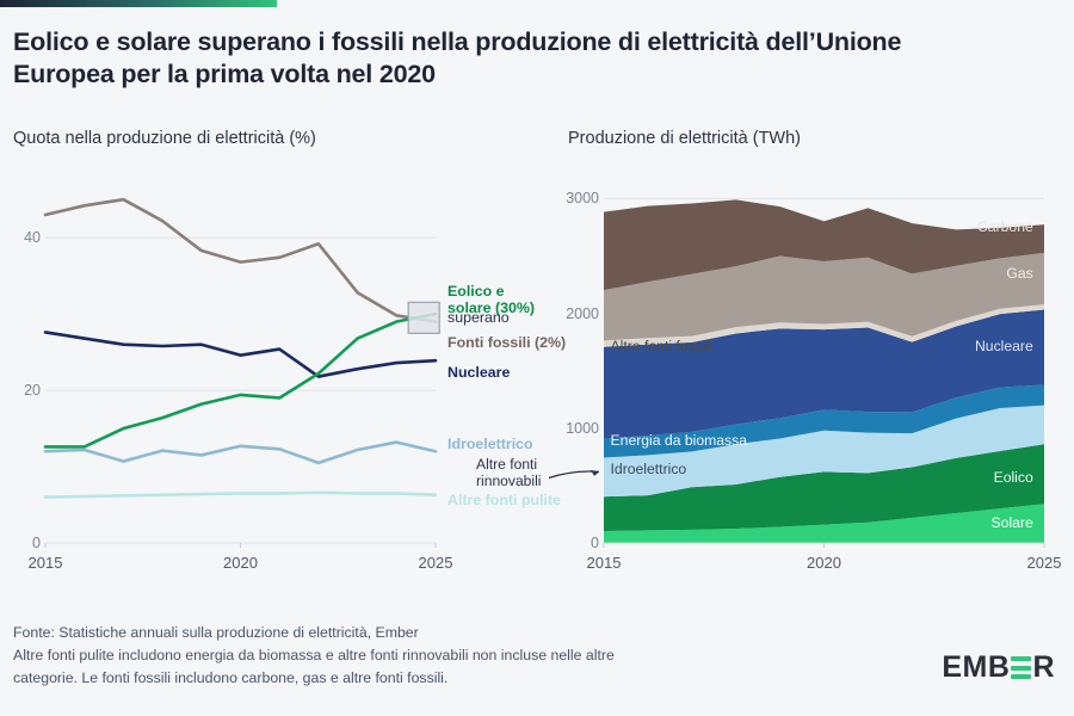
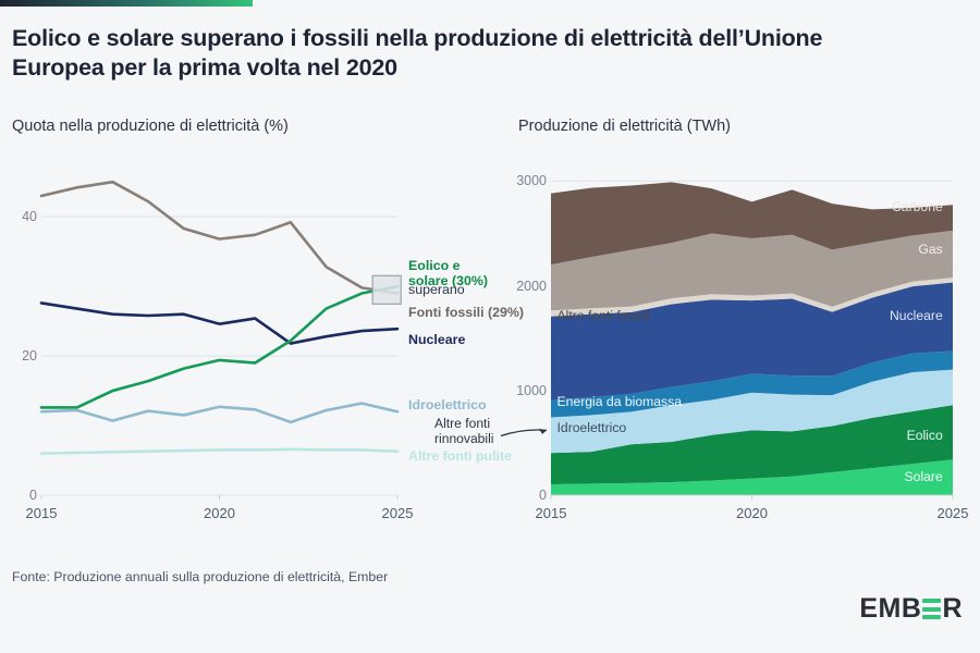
  Eolico e solare superano i fossili nella produzione di elettricità dell’Unione Europea per la prima volta nel 2020
  Quota nella produzione di elettricità (%)
  0
  20
  40
  2015
  2020
  2025
  Eolico e
  solare (30%)
  superano
- Fonti fossili (2%)
+ Fonti fossili (29%)
  Nucleare
  Idroelettrico
  Altre fonti pulite
  Produzione di elettricità (TWh)
  0
  1000
  2000
  3000
  2015
  2020
  2025
  Carbone
  Gas
  Altre fonti fossili
  Nucleare
  Energia da biomassa
  Idroelettrico
  Eolico
  Solare
  Altre fonti
  rinnovabili
- Fonte: Statistiche annuali sulla produzione di elettricità, Ember
+ Fonte: Produzione annuali sulla produzione di elettricità, Ember
- Altre fonti pulite includono energia da biomassa e altre fonti rinnovabili non incluse nelle altre
- categorie. Le fonti fossili includono carbone, gas e altre fonti fossili.
  EMB
  R
